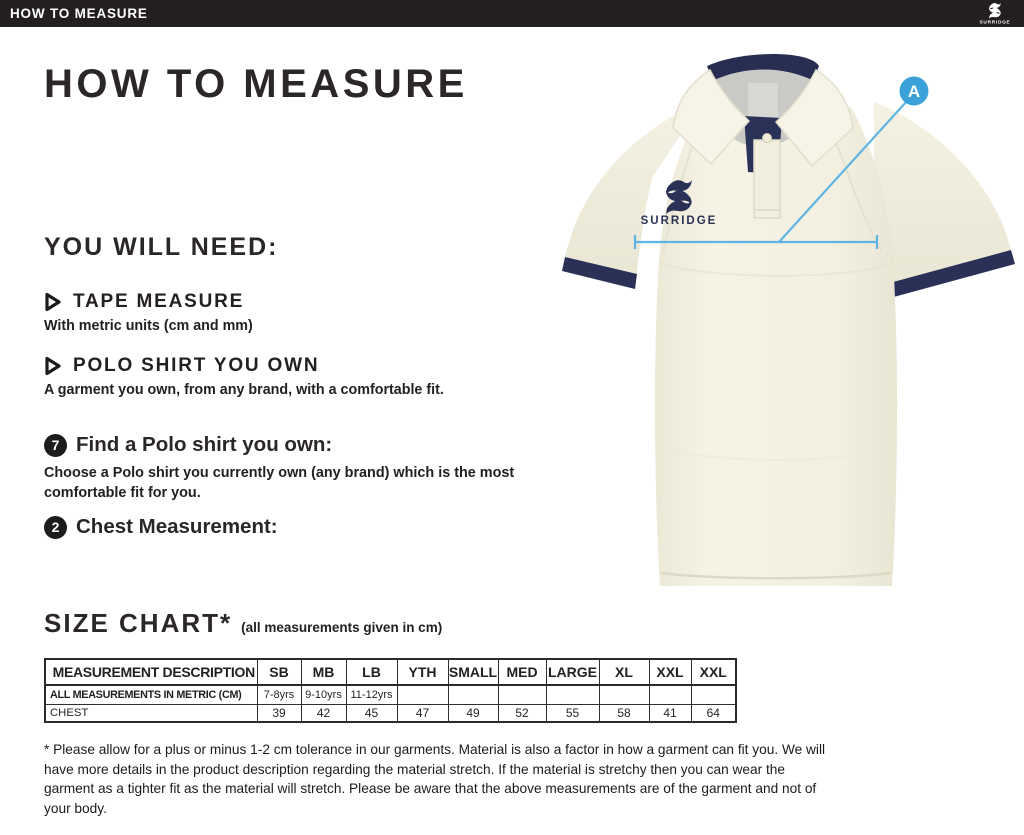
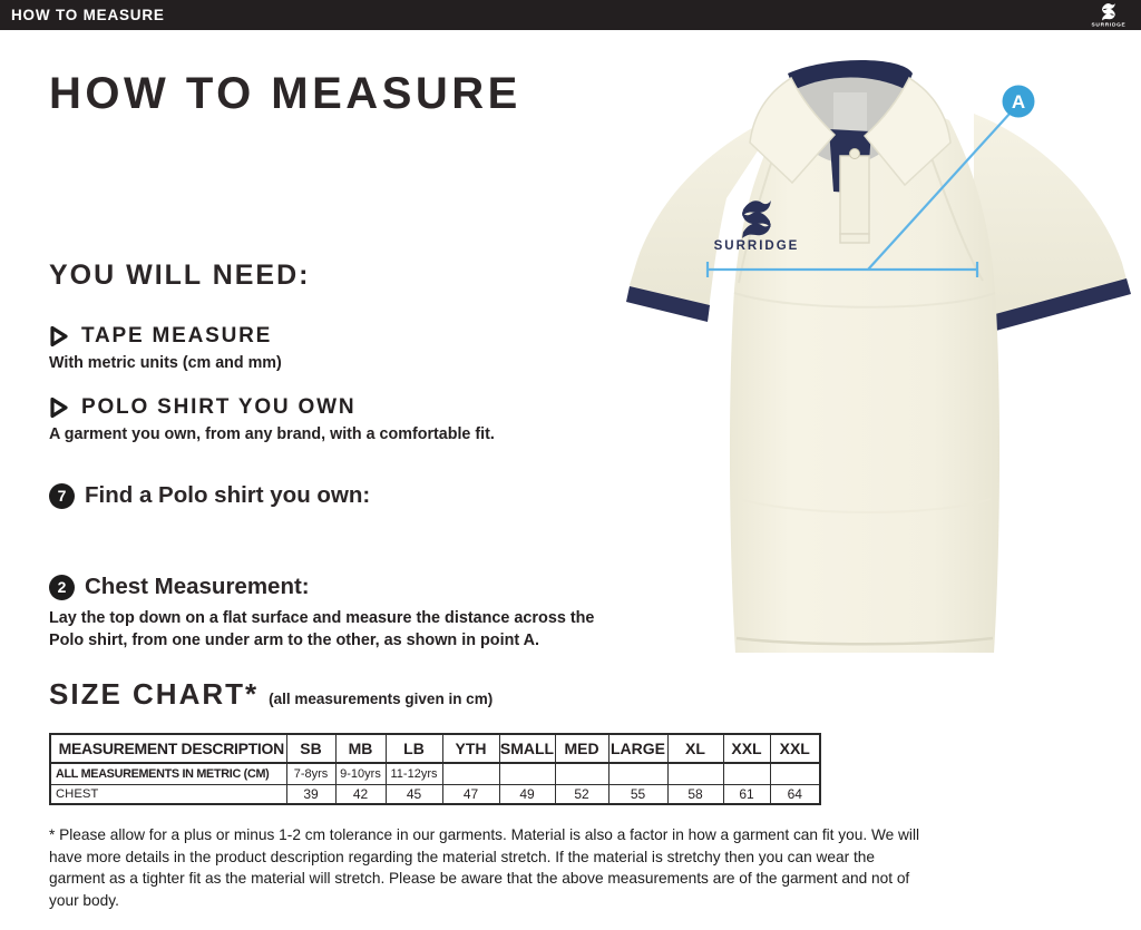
  HOW TO MEASURE
  HOW TO MEASURE
  YOU WILL NEED:
  TAPE MEASURE
  With metric units (cm and mm)
  POLO SHIRT YOU OWN
  A garment you own, from any brand, with a comfortable fit.
  7
  Find a Polo shirt you own:
- Choose a Polo shirt you currently own (any brand) which is the most comfortable fit for you.
  2
  Chest Measurement:
+ Lay the top down on a flat surface and measure the distance across the Polo shirt, from one under arm to the other, as shown in point A.
  SIZE CHART*
  (all measurements given in cm)
  MEASUREMENT DESCRIPTION	SB	MB	LB	YTH	SMALL	MED	LARGE	XL	XXL	XXL
  ALL MEASUREMENTS IN METRIC (CM)	7-8yrs	9-10yrs	11-12yrs
- CHEST	39	42	45	47	49	52	55	58	41	64
+ CHEST	39	42	45	47	49	52	55	58	61	64
  * Please allow for a plus or minus 1-2 cm tolerance in our garments. Material is also a factor in how a garment can fit you. We will have more details in the product description regarding the material stretch. If the material is stretchy then you can wear the garment as a tighter fit as the material will stretch. Please be aware that the above measurements are of the garment and not of your body.
  SURRIDGE
  A
